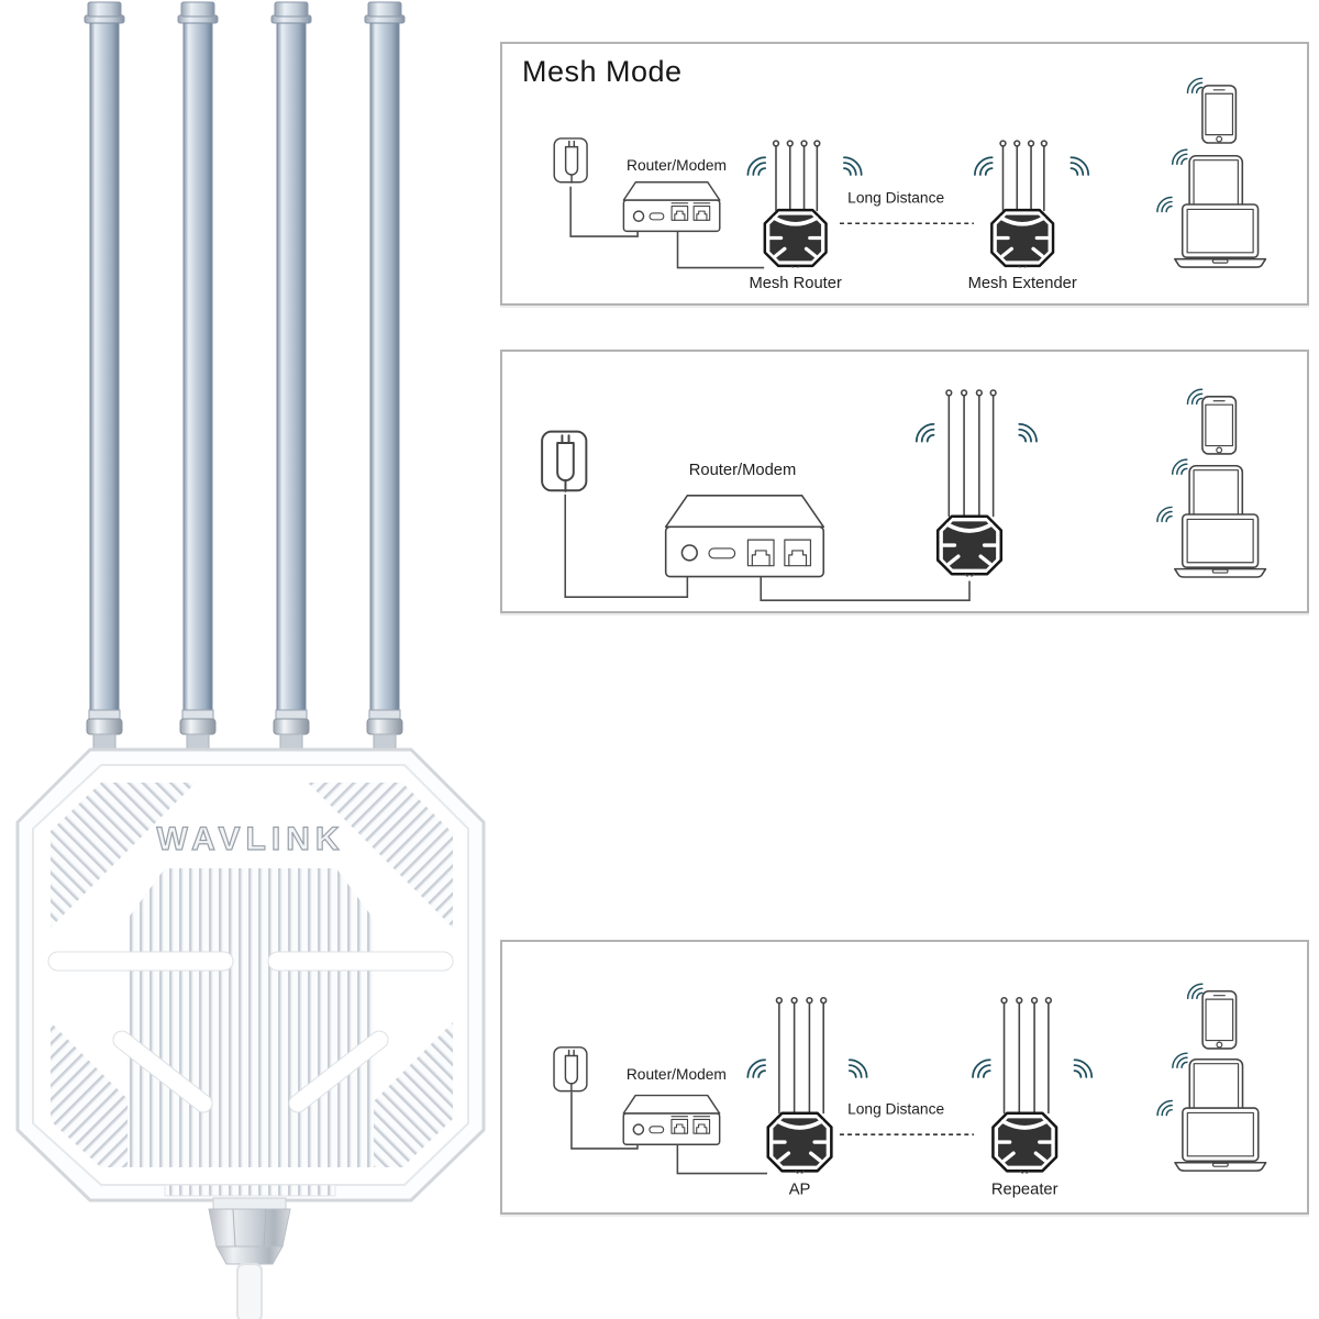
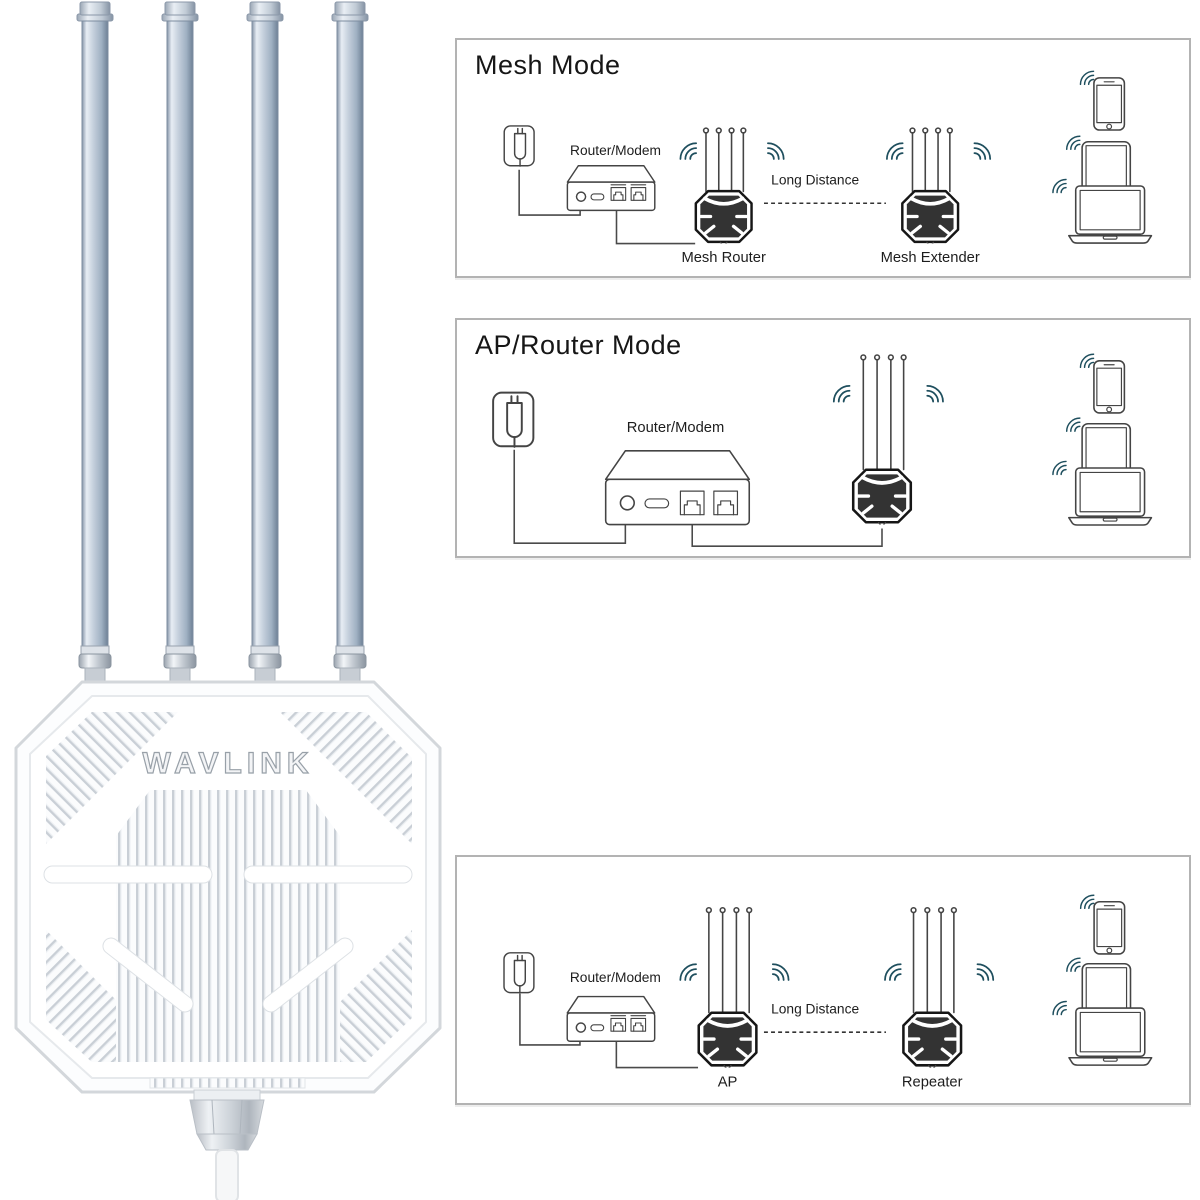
  WAVLINK
  Mesh Mode
  Router/Modem
  Mesh Router
  Long Distance
  Mesh Extender
+ AP/Router Mode
  Router/Modem
  Router/Modem
  AP
  Long Distance
  Repeater
